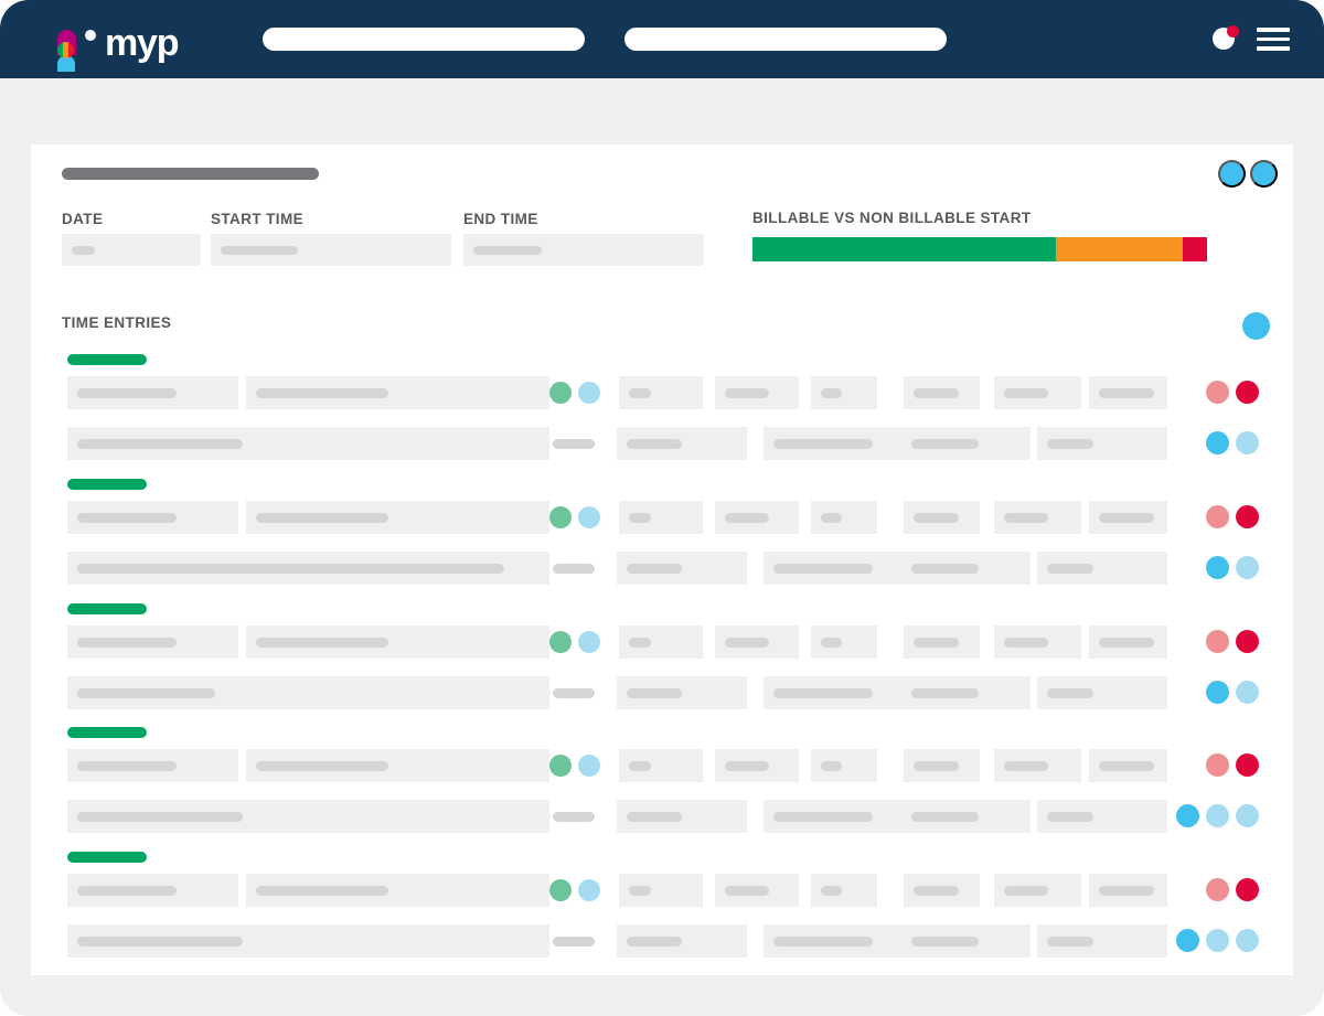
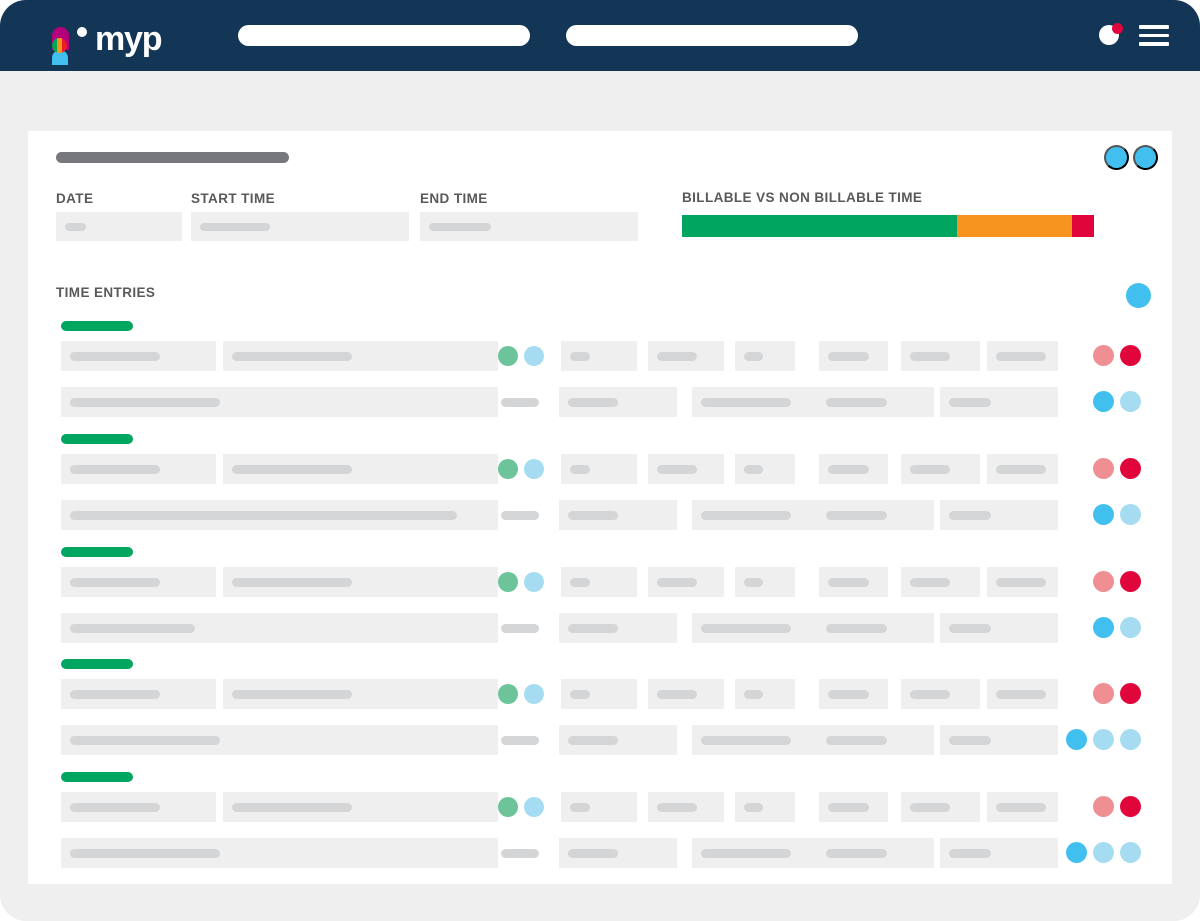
  myp
  DATE
  START TIME
  END TIME
- BILLABLE VS NON BILLABLE START
+ BILLABLE VS NON BILLABLE TIME
  TIME ENTRIES
